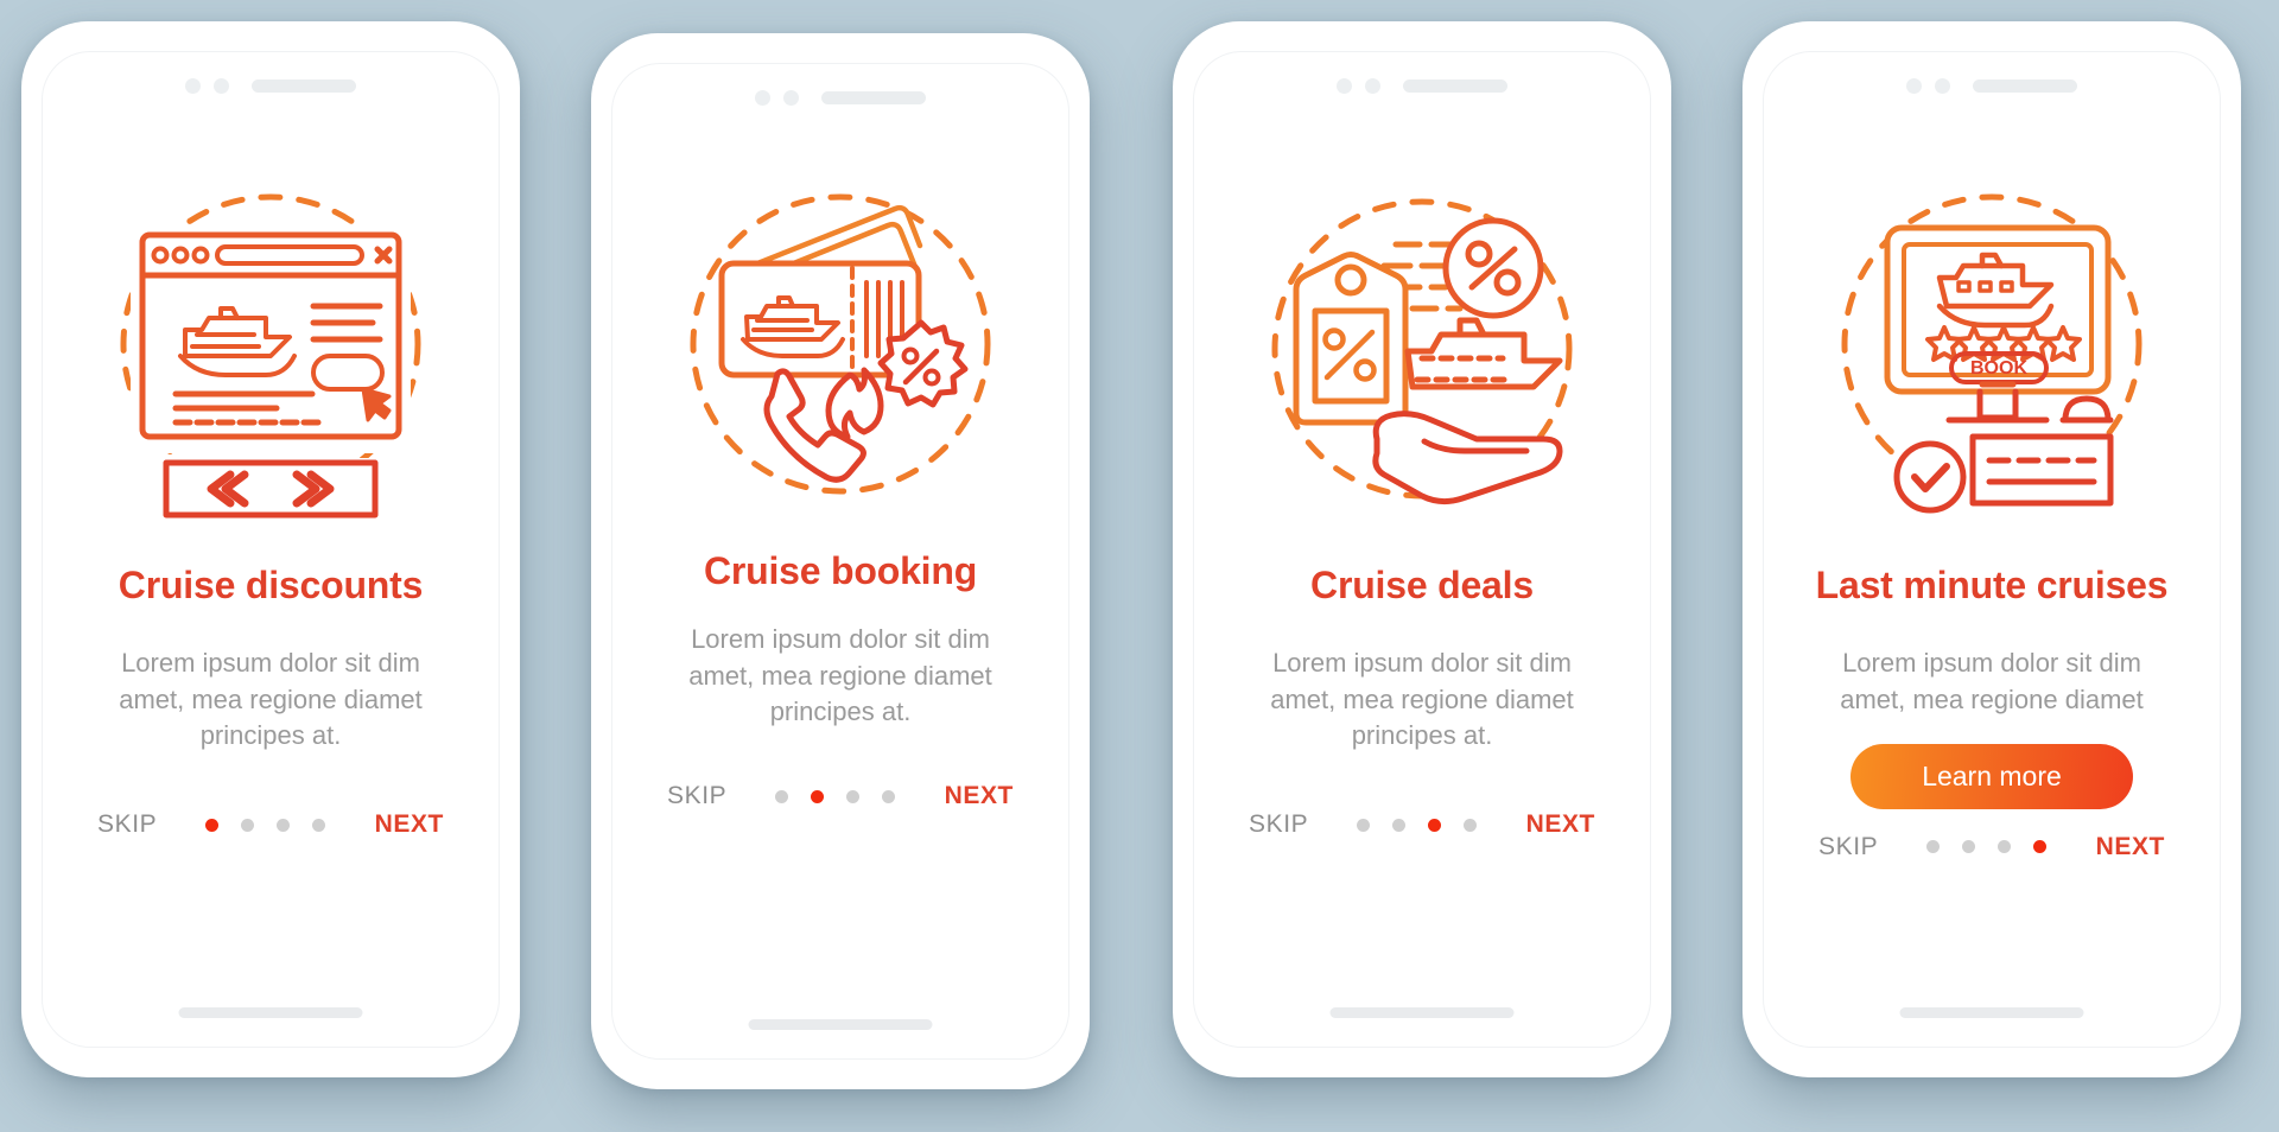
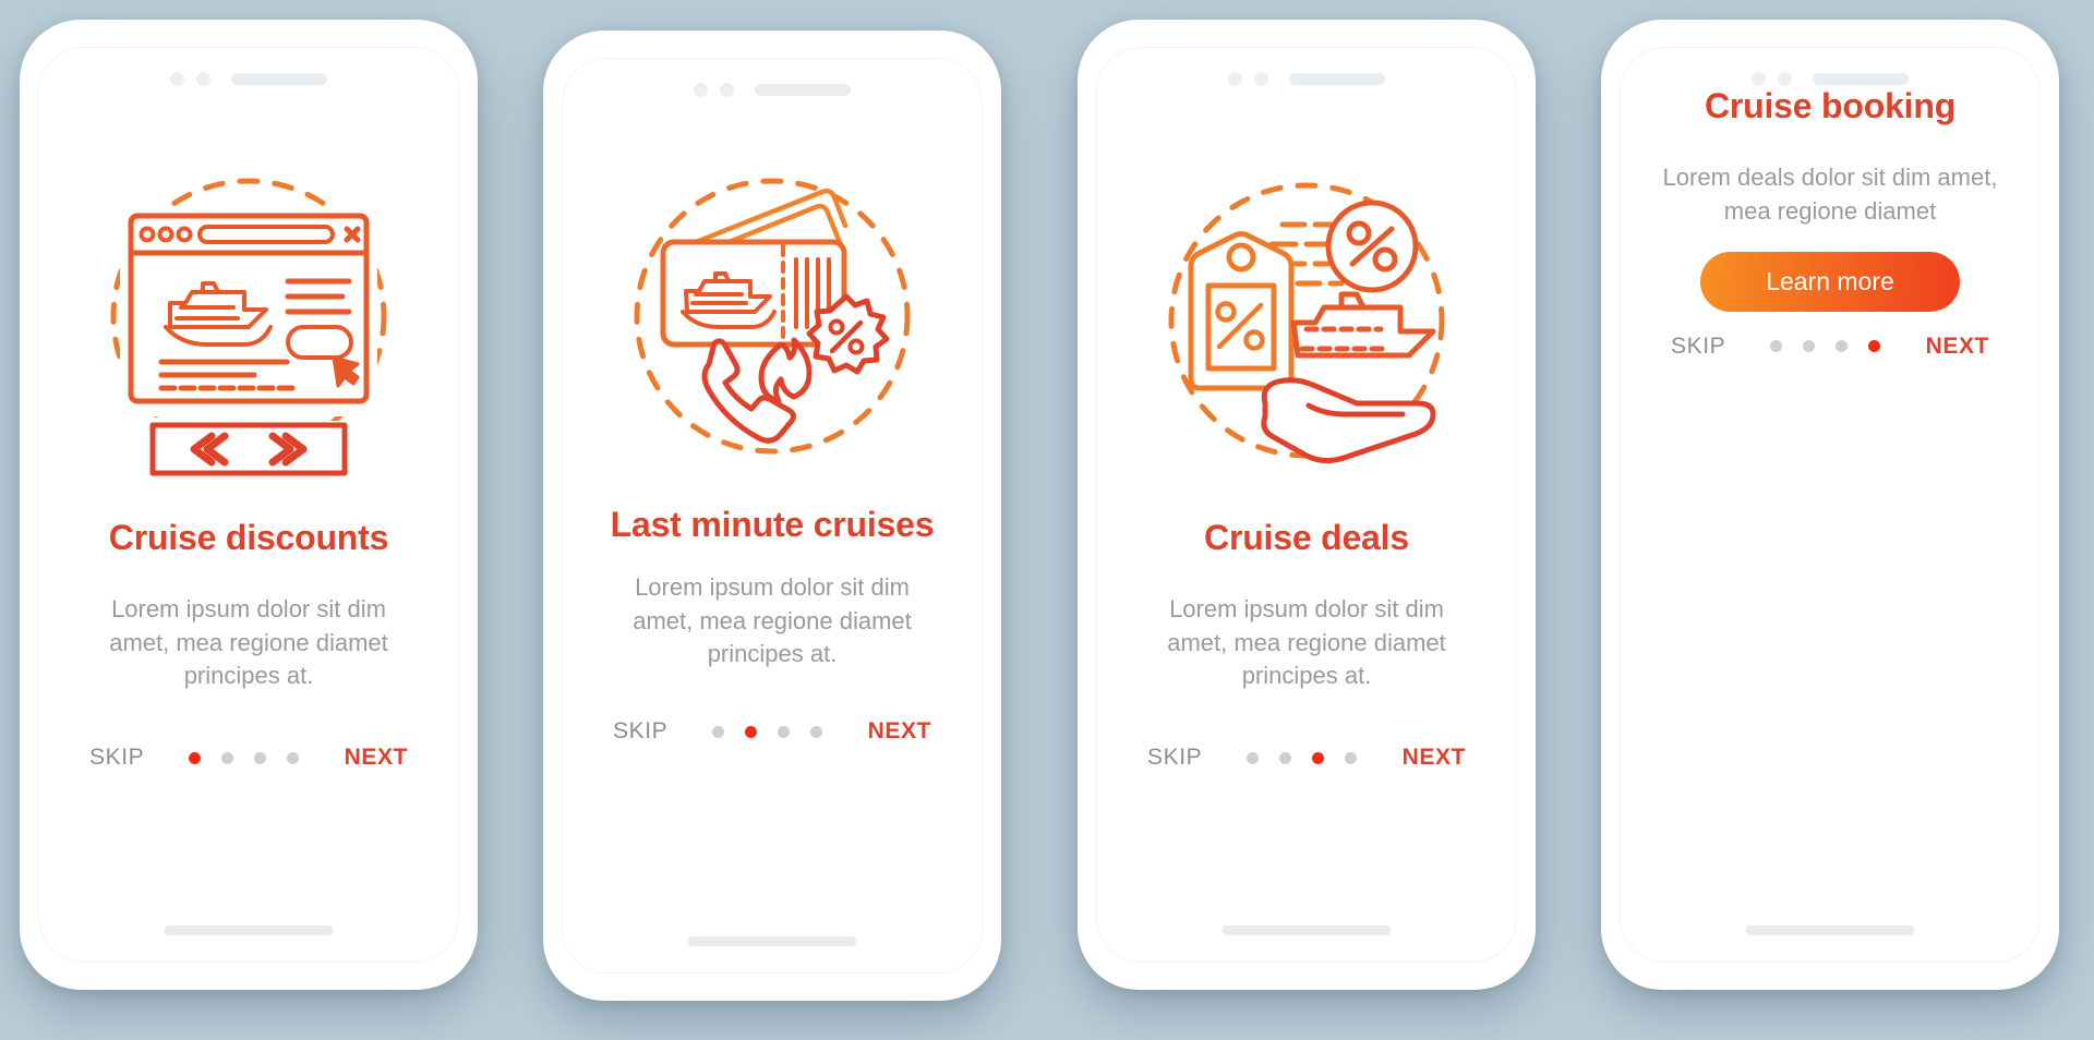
  Cruise discounts
  Lorem ipsum dolor sit dim amet, mea regione diamet principes at.
  SKIP
  NEXT
- Cruise booking
+ Last minute cruises
  Lorem ipsum dolor sit dim amet, mea regione diamet principes at.
  SKIP
  NEXT
  Cruise deals
  Lorem ipsum dolor sit dim amet, mea regione diamet principes at.
  SKIP
  NEXT
- BOOK
- Last minute cruises
+ Cruise booking
- Lorem ipsum dolor sit dim amet, mea regione diamet
+ Lorem deals dolor sit dim amet, mea regione diamet
  Learn more
  SKIP
  NEXT
